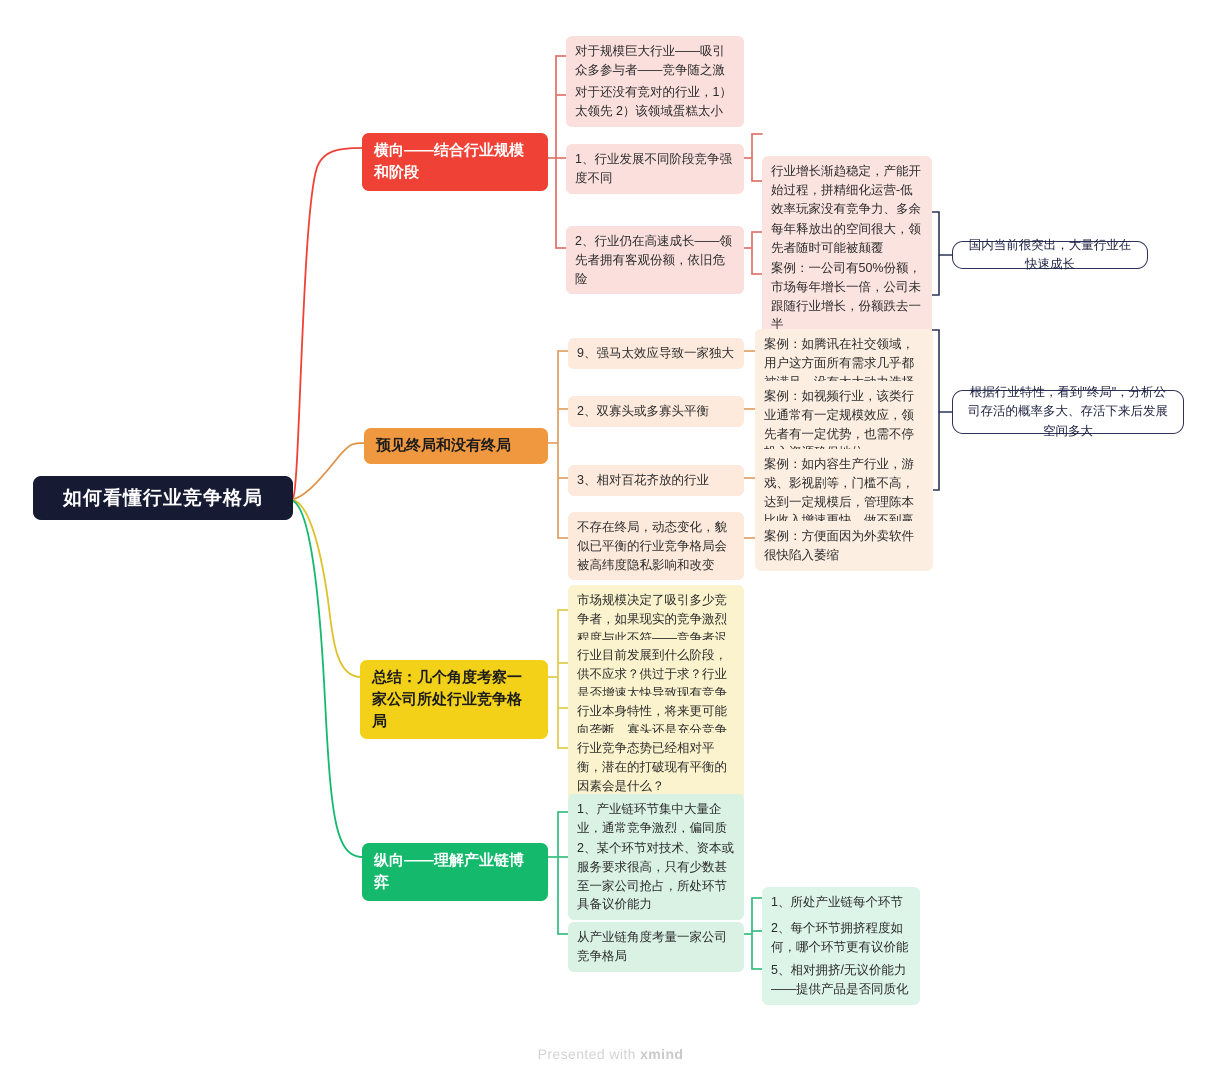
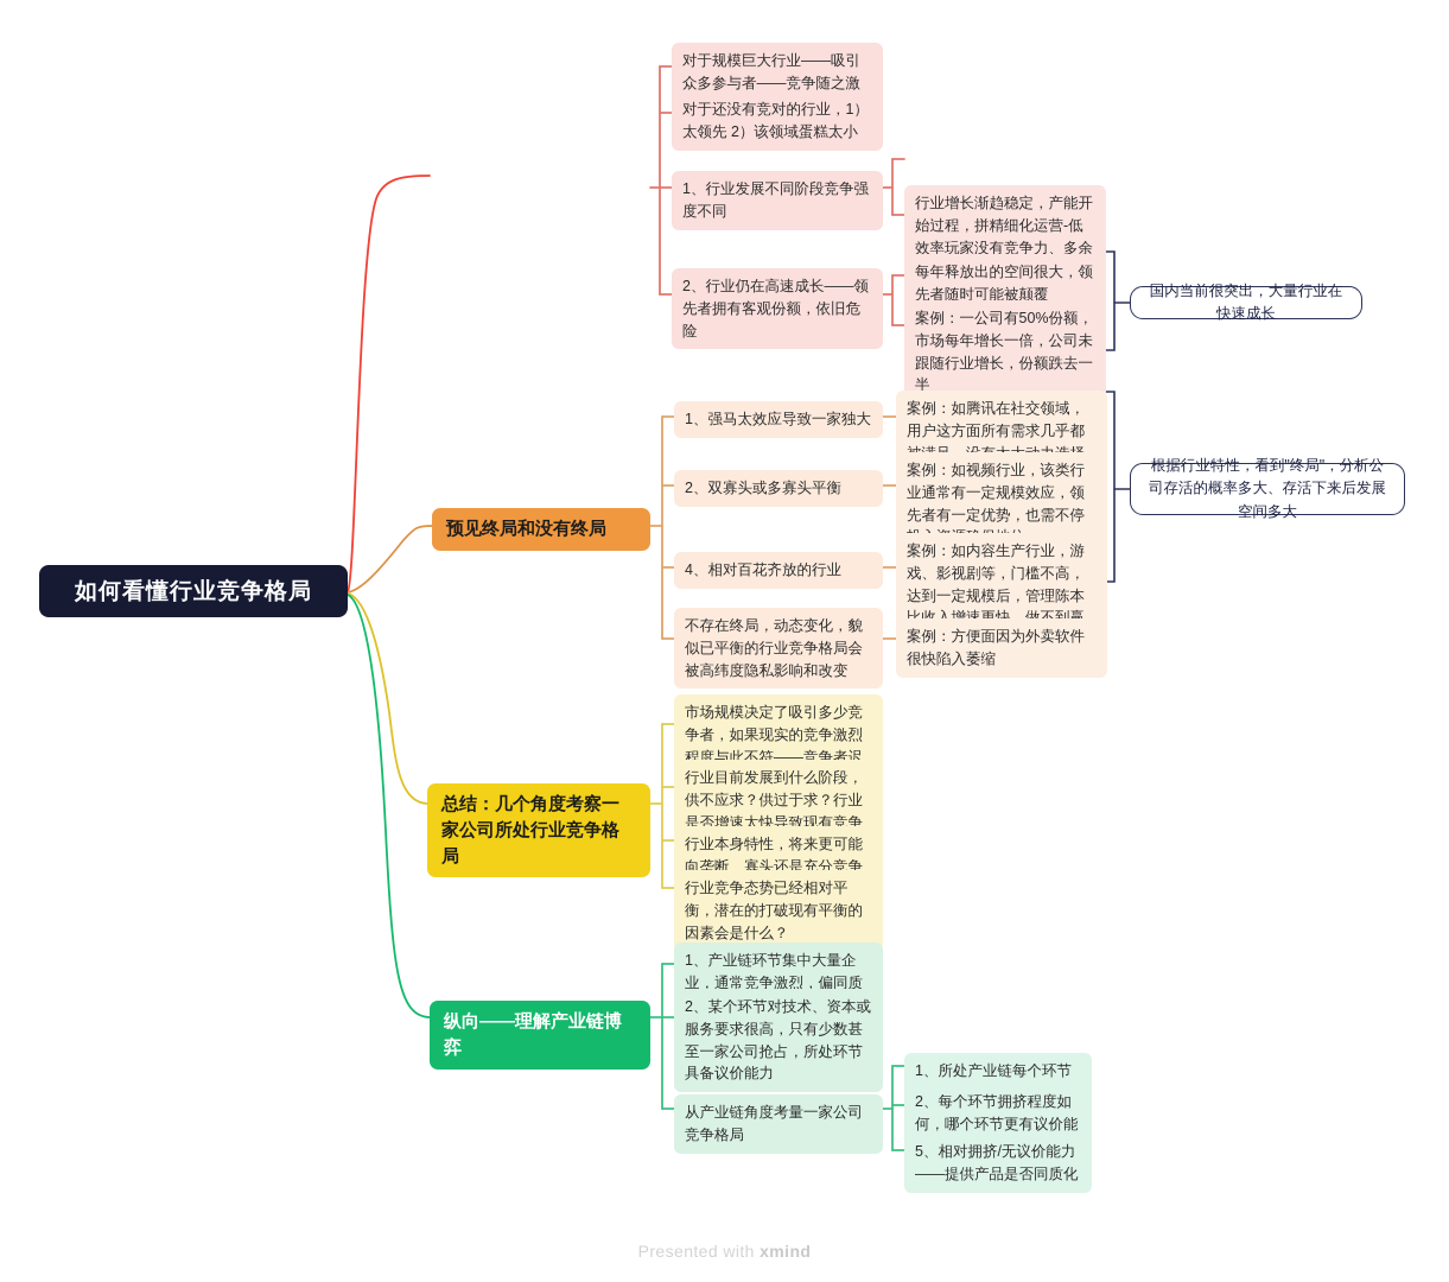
  如何看懂行业竞争格局
- 横向——结合行业规模和阶段
  对于规模巨大行业——吸引众多参与者——竞争随之激
  对于还没有竞对的行业，1）太领先 2）该领域蛋糕太小
  1、行业发展不同阶段竞争强度不同
  2、行业仍在高速成长——领先者拥有客观份额，依旧危险
  行业增长渐趋稳定，产能开始过程，拼精细化运营-低效率玩家没有竞争力、多余
  每年释放出的空间很大，领先者随时可能被颠覆
  案例：一公司有50%份额，市场每年增长一倍，公司未跟随行业增长，份额跌去一半
  国内当前很突出，大量行业在快速成长
  预见终局和没有终局
- 9、强马太效应导致一家独大
+ 1、强马太效应导致一家独大
  2、双寡头或多寡头平衡
- 3、相对百花齐放的行业
+ 4、相对百花齐放的行业
  不存在终局，动态变化，貌似已平衡的行业竞争格局会被高纬度隐私影响和改变
  案例：如视频行业，该类行业通常有一定规模效应，领先者有一定优势，也需不停
  案例：如内容生产行业，游戏、影视剧等，门槛不高，达到一定规模后，管理陈本
  案例：方便面因为外卖软件很快陷入萎缩
  根据行业特性，看到"终局"，分析公司存活的概率多大、存活下来后发展空间多大
  总结：几个角度考察一家公司所处行业竞争格局
  市场规模决定了吸引多少竞争者，如果现实的竞争激烈程度与此不符——竞争者迟
  行业目前发展到什么阶段，供不应求？供过于求？行业是否增速太快导致现有竞争
  行业本身特性，将来更可能向垄断、寡头还是充分竞争
  行业竞争态势已经相对平衡，潜在的打破现有平衡的因素会是什么？
  纵向——理解产业链博弈
  1、产业链环节集中大量企业，通常竞争激烈，偏同质
  2、某个环节对技术、资本或服务要求很高，只有少数甚至一家公司抢占，所处环节具备议价能力
  从产业链角度考量一家公司竞争格局
  1、所处产业链每个环节
  2、每个环节拥挤程度如何，哪个环节更有议价能
  5、相对拥挤/无议价能力——提供产品是否同质化
  Presented with xmind
